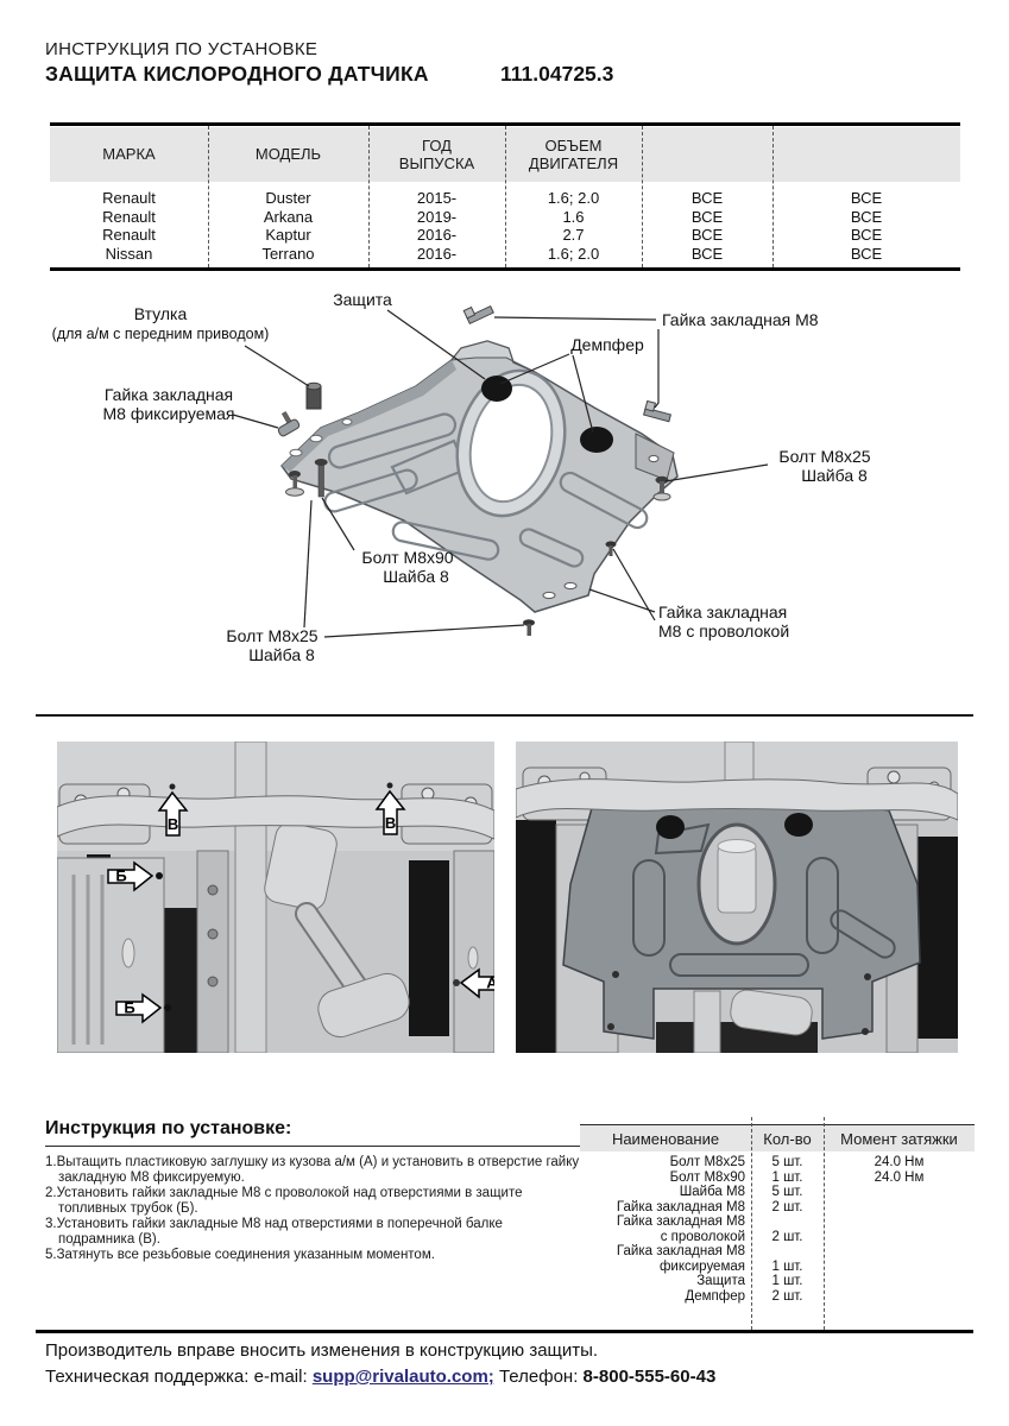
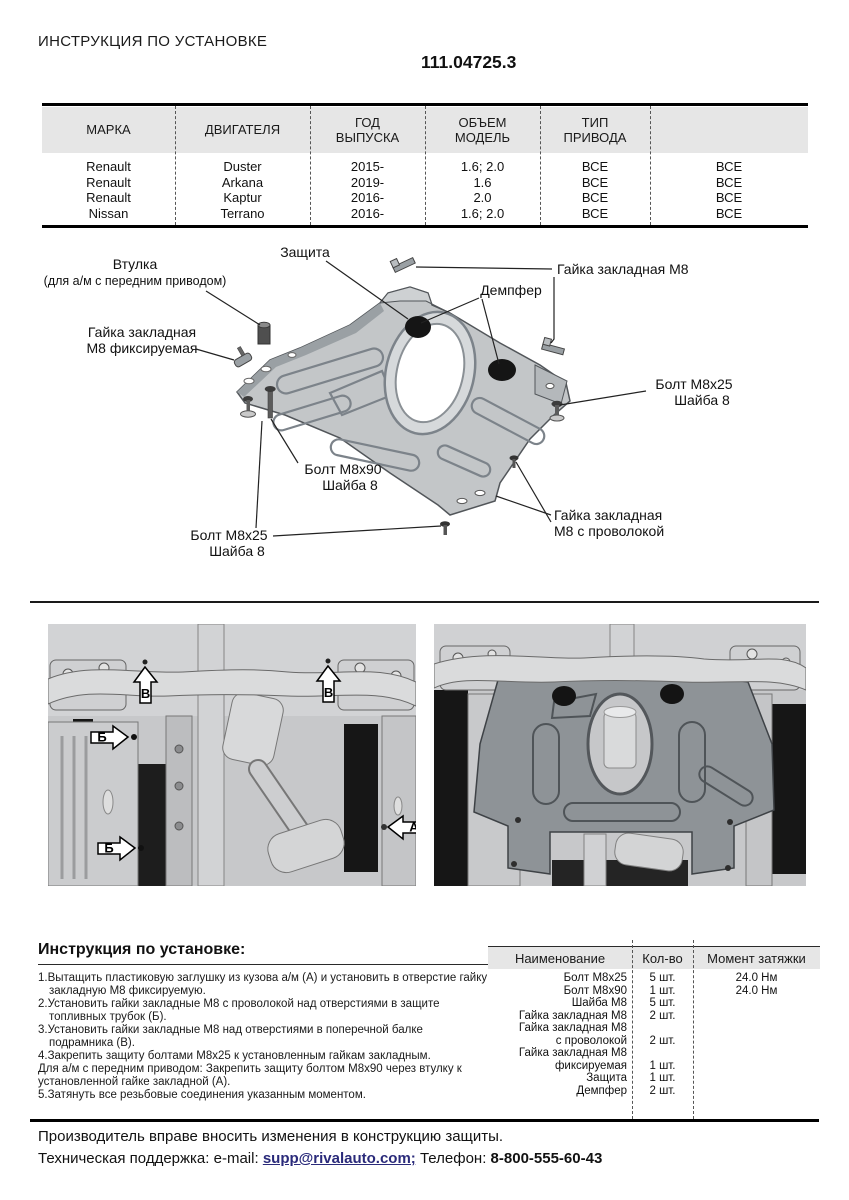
  ИНСТРУКЦИЯ ПО УСТАНОВКЕ
- ЗАЩИТА КИСЛОРОДНОГО ДАТЧИКА
  111.04725.3
  МАРКА
- МОДЕЛЬ
+ ДВИГАТЕЛЯ
  ГОД
  ВЫПУСКА
  ОБЪЕМ
- ДВИГАТЕЛЯ
+ МОДЕЛЬ
+ ТИП
+ ПРИВОДА
  Renault
  Duster
  2015-
  1.6; 2.0
  ВСЕ
  ВСЕ
  Renault
  Arkana
  2019-
  1.6
  ВСЕ
  ВСЕ
  Renault
  Kaptur
  2016-
- 2.7
+ 2.0
  ВСЕ
  ВСЕ
  Nissan
  Terrano
  2016-
  1.6; 2.0
  ВСЕ
  ВСЕ
  Защита
  Втулка
  (для а/м с передним приводом)
  Гайка закладная М8
  Демпфер
  Гайка закладная
  М8 фиксируемая
  Болт М8х25
  Шайба 8
  Болт М8х90
  Шайба 8
  Болт М8х25
  Шайба 8
  Гайка закладная
  М8 с проволокой
  В
  В
  Б
  Б
  А
  Инструкция по установке:
  1.Вытащить пластиковую заглушку из кузова а/м (А) и установить в отверстие гайку закладную М8 фиксируемую.
  2.Установить гайки закладные М8 с проволокой над отверстиями в защите топливных трубок (Б).
  3.Установить гайки закладные М8 над отверстиями в поперечной балке подрамника (В).
+ 4.Закрепить защиту болтами М8х25 к установленным гайкам закладным.
+ Для а/м с передним приводом: Закрепить защиту болтом М8х90 через втулку к установленной гайке закладной (А).
  5.Затянуть все резьбовые соединения указанным моментом.
  Наименование
  Кол-во
  Момент затяжки
  Болт М8х25
  5 шт.
  24.0 Нм
  Болт М8х90
  1 шт.
  24.0 Нм
  Шайба М8
  5 шт.
  Гайка закладная М8
  2 шт.
  Гайка закладная М8
  с проволокой
  2 шт.
  Гайка закладная М8
  фиксируемая
  1 шт.
  Защита
  1 шт.
  Демпфер
  2 шт.
  Производитель вправе вносить изменения в конструкцию защиты.
  Техническая поддержка: e-mail: supp@rivalauto.com; Телефон: 8-800-555-60-43
